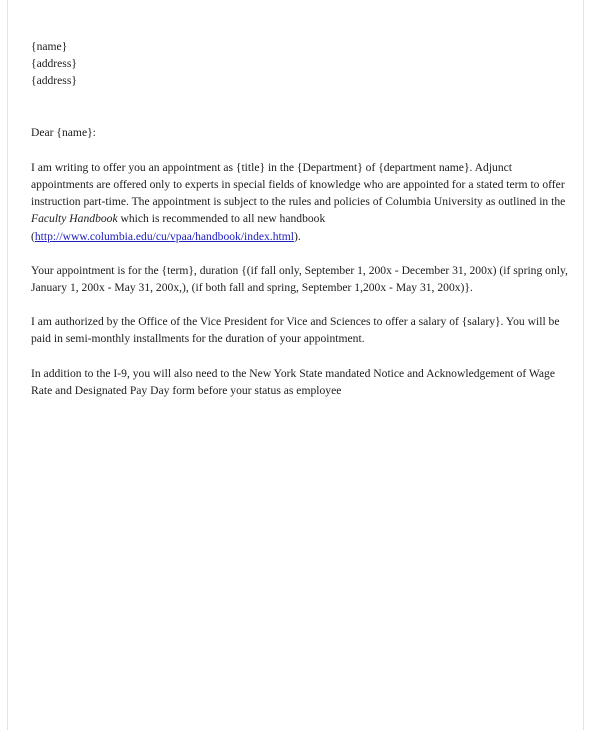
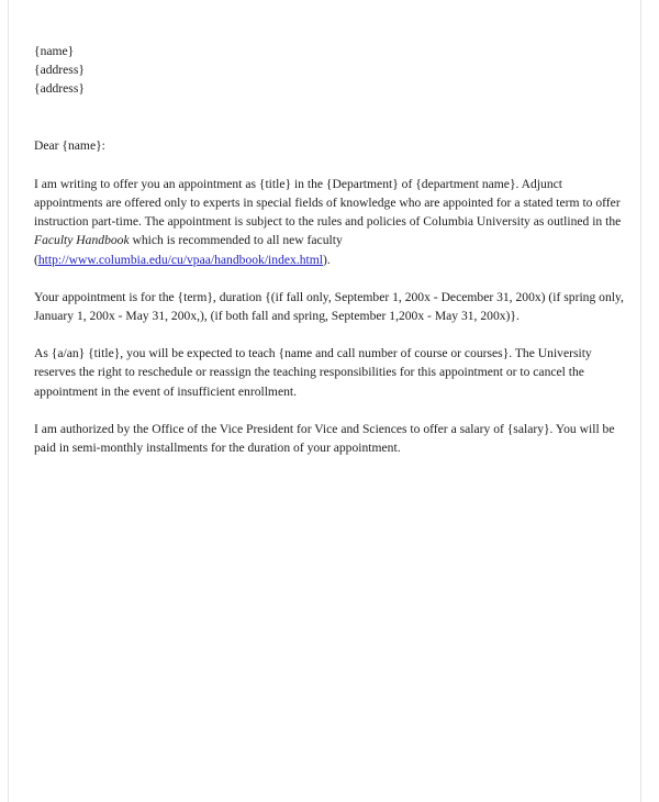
  {name}
  {address}
  {address}
  Dear {name}:
- I am writing to offer you an appointment as {title} in the {Department} of {department name}. Adjunct appointments are offered only to experts in special fields of knowledge who are appointed for a stated term to offer instruction part-time. The appointment is subject to the rules and policies of Columbia University as outlined in the Faculty Handbook which is recommended to all new handbook (http://www.columbia.edu/cu/vpaa/handbook/index.html).
+ I am writing to offer you an appointment as {title} in the {Department} of {department name}. Adjunct appointments are offered only to experts in special fields of knowledge who are appointed for a stated term to offer instruction part-time. The appointment is subject to the rules and policies of Columbia University as outlined in the Faculty Handbook which is recommended to all new faculty (http://www.columbia.edu/cu/vpaa/handbook/index.html).
  Your appointment is for the {term}, duration {(if fall only, September 1, 200x - December 31, 200x) (if spring only, January 1, 200x - May 31, 200x,), (if both fall and spring, September 1,200x - May 31, 200x)}.
+ As {a/an} {title}, you will be expected to teach {name and call number of course or courses}. The University reserves the right to reschedule or reassign the teaching responsibilities for this appointment or to cancel the appointment in the event of insufficient enrollment.
  I am authorized by the Office of the Vice President for Vice and Sciences to offer a salary of {salary}. You will be paid in semi-monthly installments for the duration of your appointment.
- In addition to the I-9, you will also need to the New York State mandated Notice and Acknowledgement of Wage Rate and Designated Pay Day form before your status as employee
